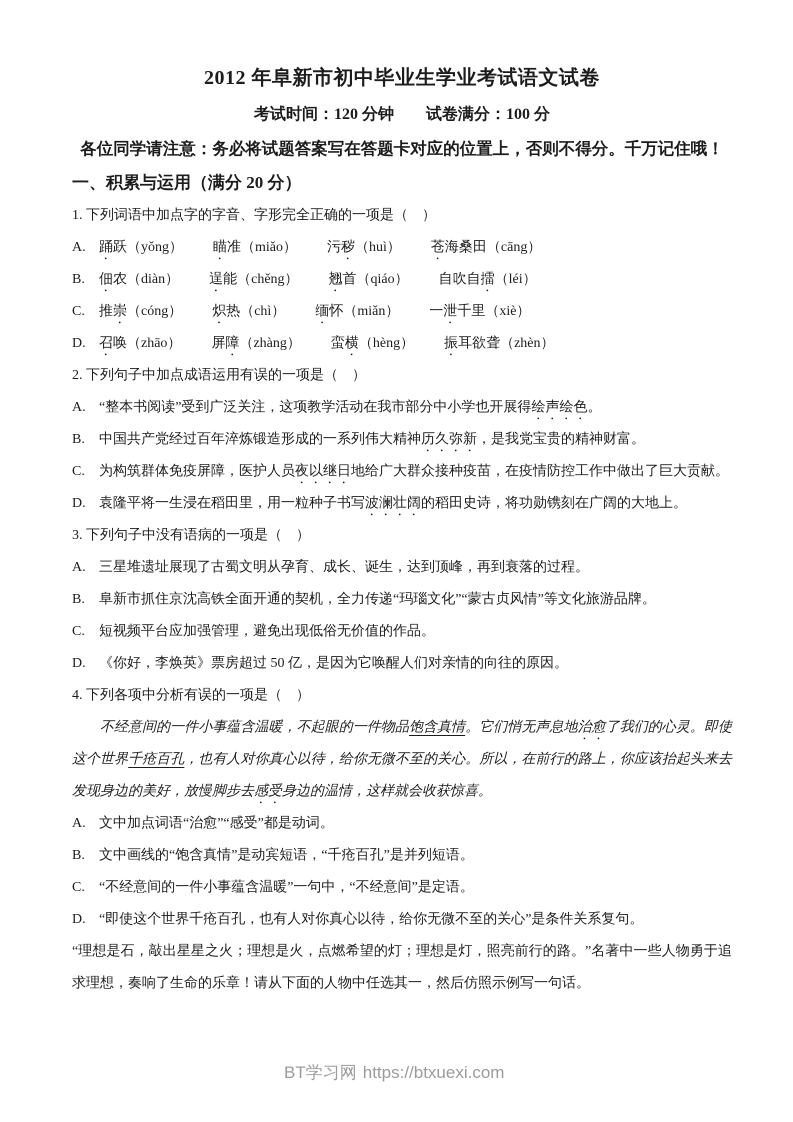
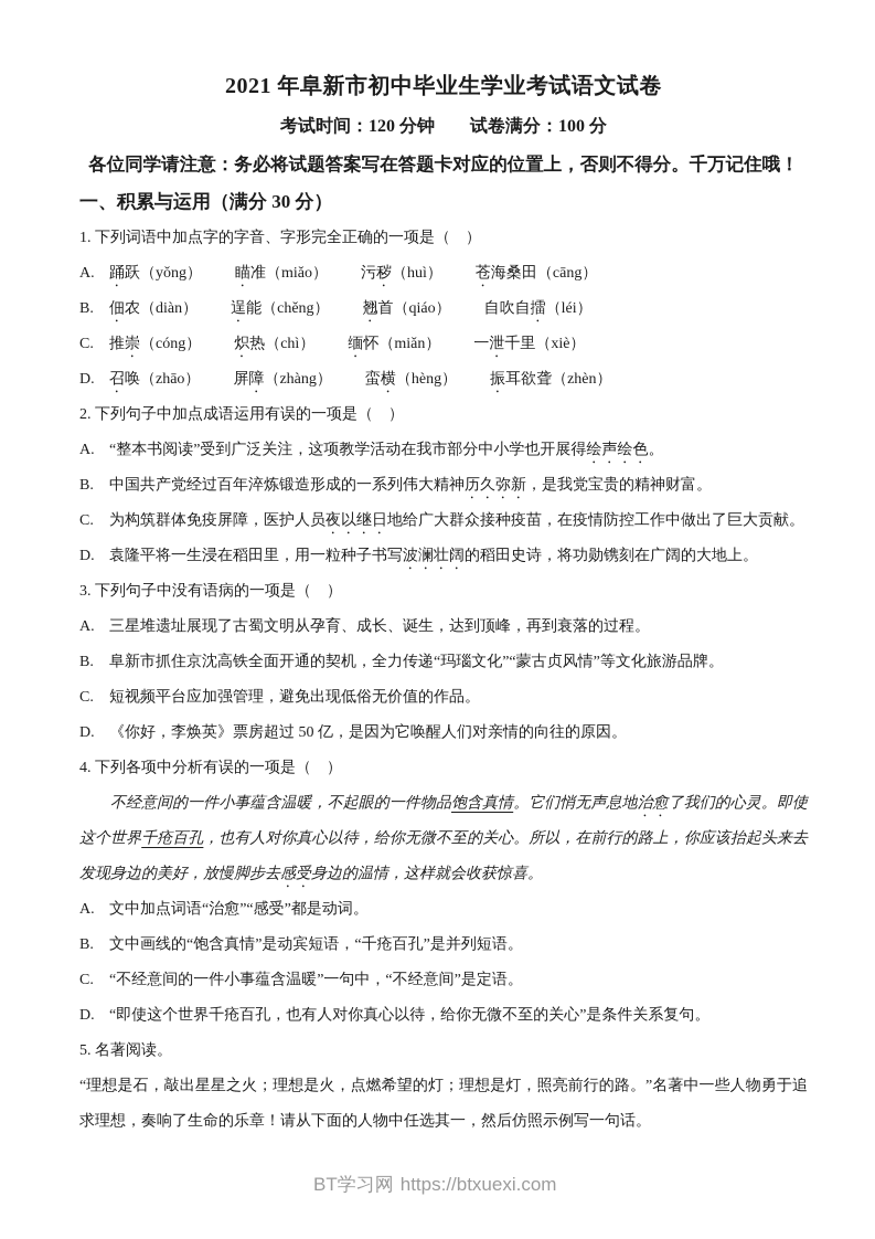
- 2012 年阜新市初中毕业生学业考试语文试卷
+ 2021 年阜新市初中毕业生学业考试语文试卷
  考试时间：120 分钟 试卷满分：100 分
  各位同学请注意：务必将试题答案写在答题卡对应的位置上，否则不得分。千万记住哦！
- 一、积累与运用（满分 20 分）
+ 一、积累与运用（满分 30 分）
  1. 下列词语中加点字的字音、字形完全正确的一项是（ ）
  A.
  踊跃（yǒng） 瞄准（miǎo） 污秽（huì） 苍海桑田（cāng）
  B.
  佃农（diàn） 逞能（chěng） 翘首（qiáo） 自吹自擂（léi）
  C.
  推崇（cóng） 炽热（chì） 缅怀（miǎn） 一泄千里（xiè）
  D.
  召唤（zhāo） 屏障（zhàng） 蛮横（hèng） 振耳欲聋（zhèn）
  2. 下列句子中加点成语运用有误的一项是（ ）
  A.
  “整本书阅读”受到广泛关注，这项教学活动在我市部分中小学也开展得绘声绘色。
  B.
  中国共产党经过百年淬炼锻造形成的一系列伟大精神历久弥新，是我党宝贵的精神财富。
  C.
  为构筑群体免疫屏障，医护人员夜以继日地给广大群众接种疫苗，在疫情防控工作中做出了巨大贡献。
  D.
  袁隆平将一生浸在稻田里，用一粒种子书写波澜壮阔的稻田史诗，将功勋镌刻在广阔的大地上。
  3. 下列句子中没有语病的一项是（ ）
  A.
  三星堆遗址展现了古蜀文明从孕育、成长、诞生，达到顶峰，再到衰落的过程。
  B.
  阜新市抓住京沈高铁全面开通的契机，全力传递“玛瑙文化”“蒙古贞风情”等文化旅游品牌。
  C.
  短视频平台应加强管理，避免出现低俗无价值的作品。
  D.
  《你好，李焕英》票房超过 50 亿，是因为它唤醒人们对亲情的向往的原因。
  4. 下列各项中分析有误的一项是（ ）
  不经意间的一件小事蕴含温暖，不起眼的一件物品饱含真情。它们悄无声息地治愈了我们的心灵。即使这个世界千疮百孔，也有人对你真心以待，给你无微不至的关心。所以，在前行的路上，你应该抬起头来去发现身边的美好，放慢脚步去感受身边的温情，这样就会收获惊喜。
  A.
  文中加点词语“治愈”“感受”都是动词。
  B.
  文中画线的“饱含真情”是动宾短语，“千疮百孔”是并列短语。
  C.
  “不经意间的一件小事蕴含温暖”一句中，“不经意间”是定语。
  D.
  “即使这个世界千疮百孔，也有人对你真心以待，给你无微不至的关心”是条件关系复句。
+ 5. 名著阅读。
  “理想是石，敲出星星之火；理想是火，点燃希望的灯；理想是灯，照亮前行的路。”名著中一些人物勇于追求理想，奏响了生命的乐章！请从下面的人物中任选其一，然后仿照示例写一句话。
  BT学习网 https://btxuexi.com
